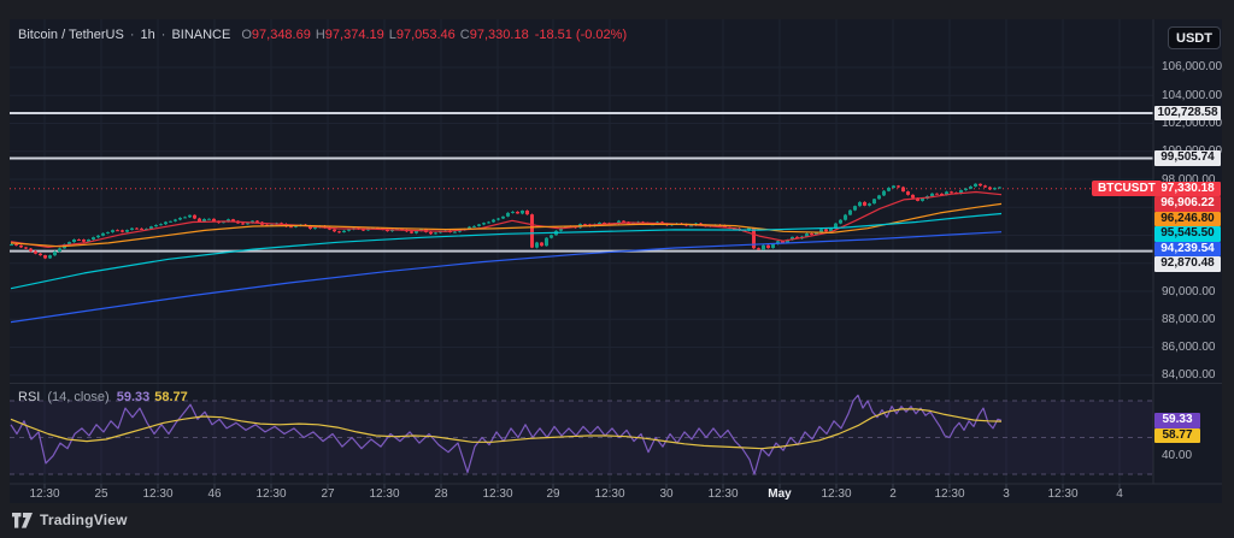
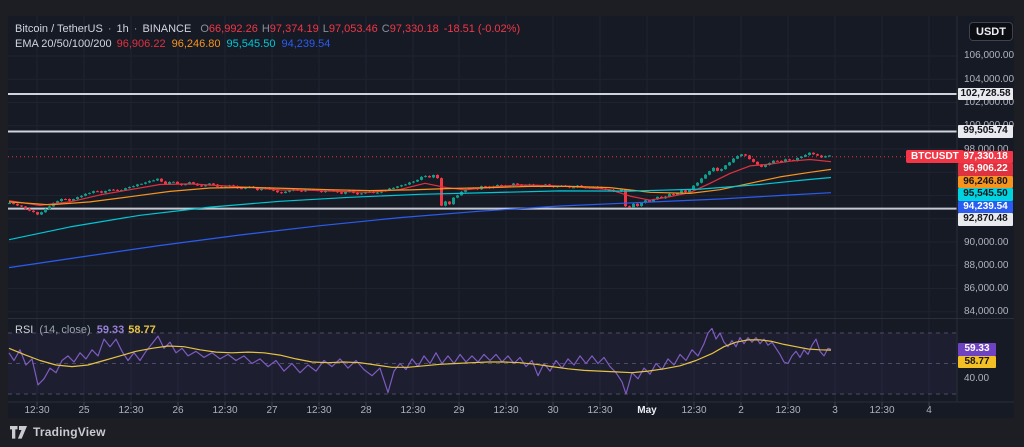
  Bitcoin / TetherUS
  ·
  1h
  ·
  BINANCE
- O97,348.69 H97,374.19 L97,053.46 C97,330.18
+ O66,992.26 H97,374.19 L97,053.46 C97,330.18
  -18.51 (-0.02%)
+ EMA 20/50/100/200
+ 96,906.22 96,246.80 95,545.50 94,239.54
  USDT
  RSI
  (14, close)
  59.33 58.77
  106,000.00
  104,000.00
  102,000.00
  98,000.00
  90,000.00
  88,000.00
  86,000.00
  84,000.00
  12:30
  25
  12:30
- 46
+ 26
  12:30
  27
  12:30
  28
  12:30
  29
  12:30
  30
  12:30
  May
  12:30
  2
  12:30
  3
  12:30
  4
  102,728.58
  99,505.74
  97,330.18
  96,906.22
  96,246.80
  95,545.50
  94,239.54
  92,870.48
  BTCUSDT
  59.33
  58.77
  40.00
  TradingView
